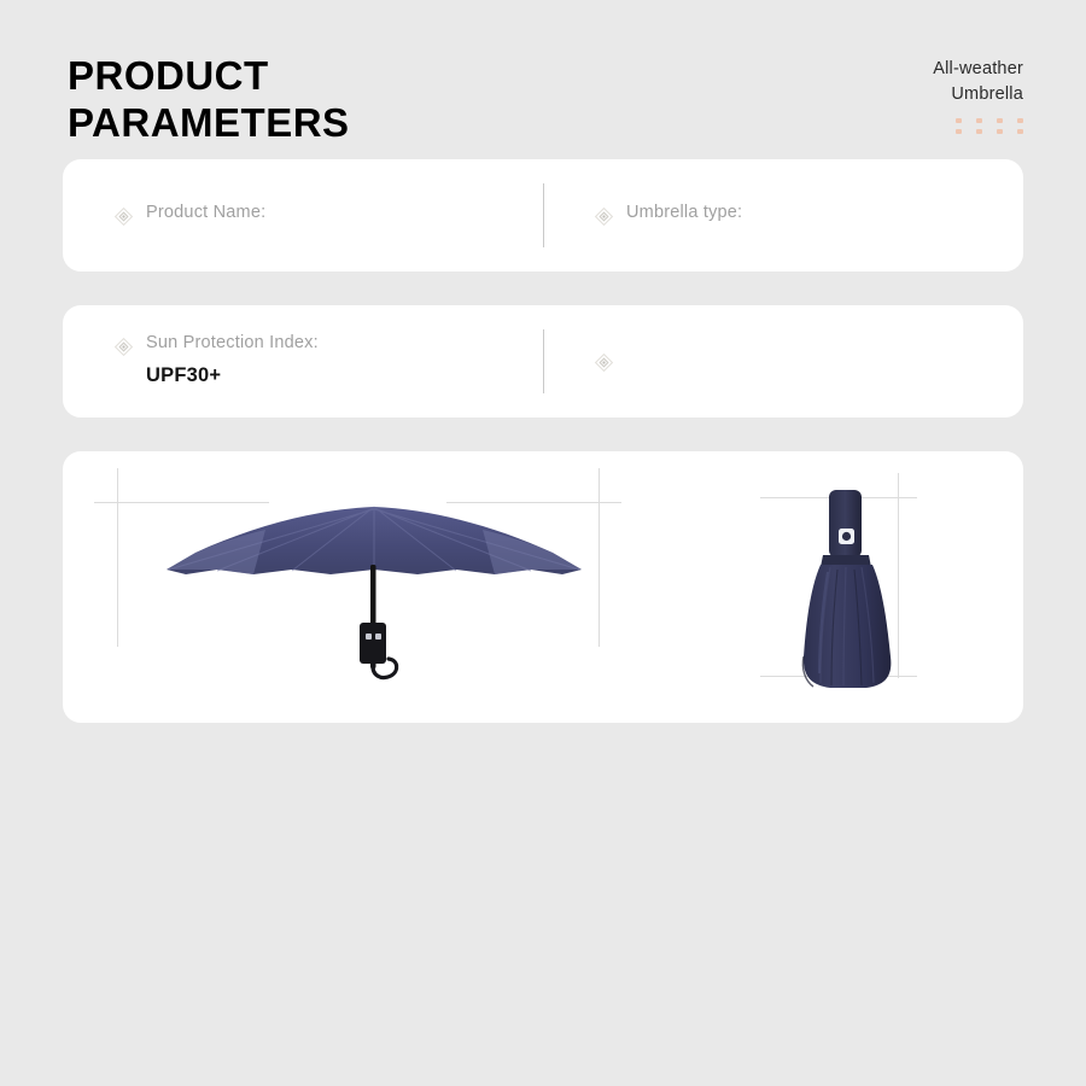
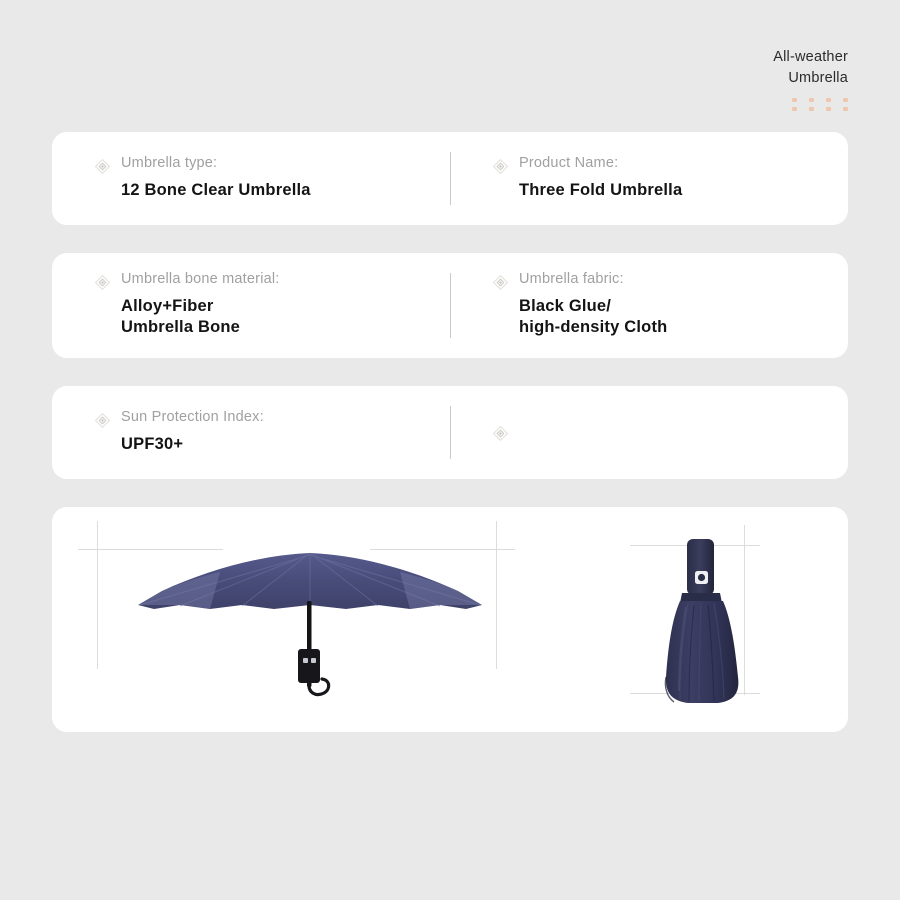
- PRODUCT
- PARAMETERS
  All-weather
  Umbrella
- Product Name:
+ Umbrella type:
+ 12 Bone Clear Umbrella
- Umbrella type:
+ Product Name:
+ Three Fold Umbrella
+ Umbrella bone material:
+ Alloy+Fiber
+ Umbrella Bone
+ Umbrella fabric:
+ Black Glue/
+ high-density Cloth
  Sun Protection Index:
  UPF30+
